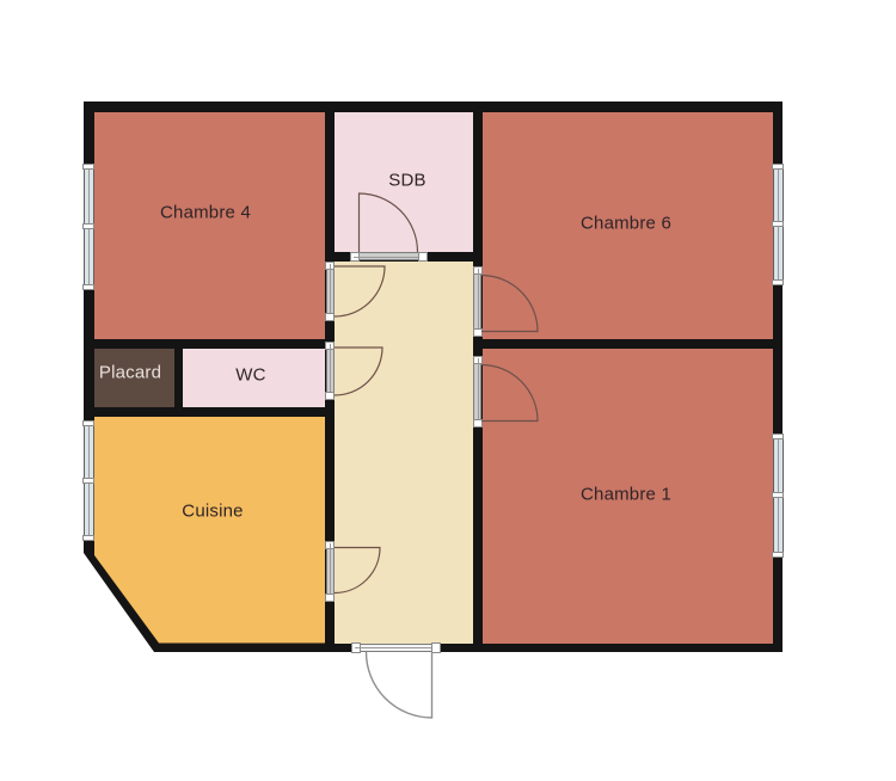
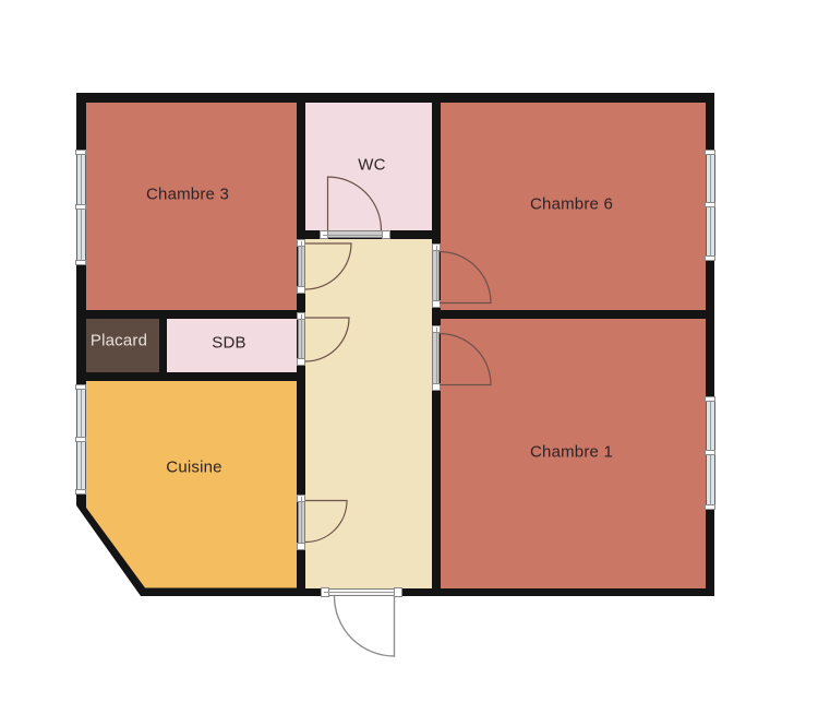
- Chambre 4
+ Chambre 3
- SDB
+ WC
  Chambre 6
  Chambre 1
  Placard
- WC
+ SDB
  Cuisine
